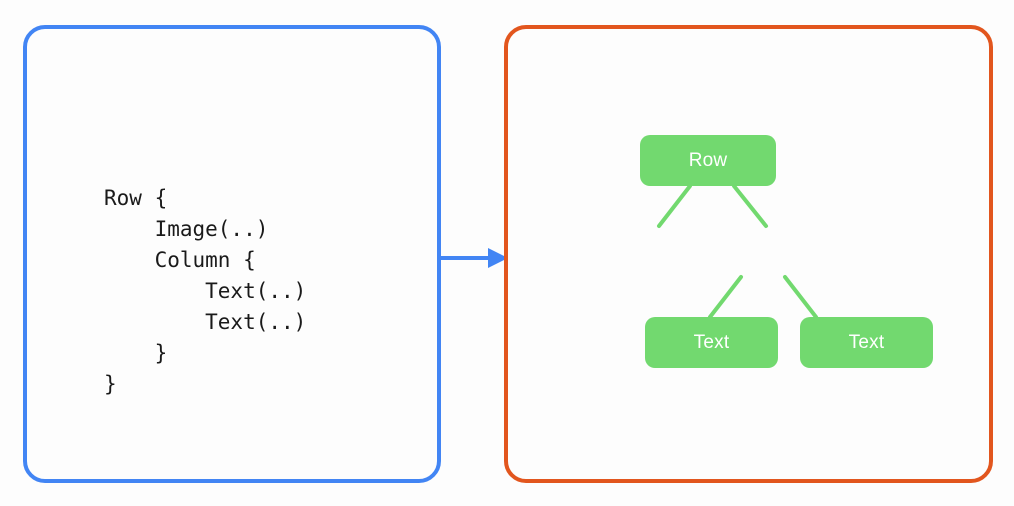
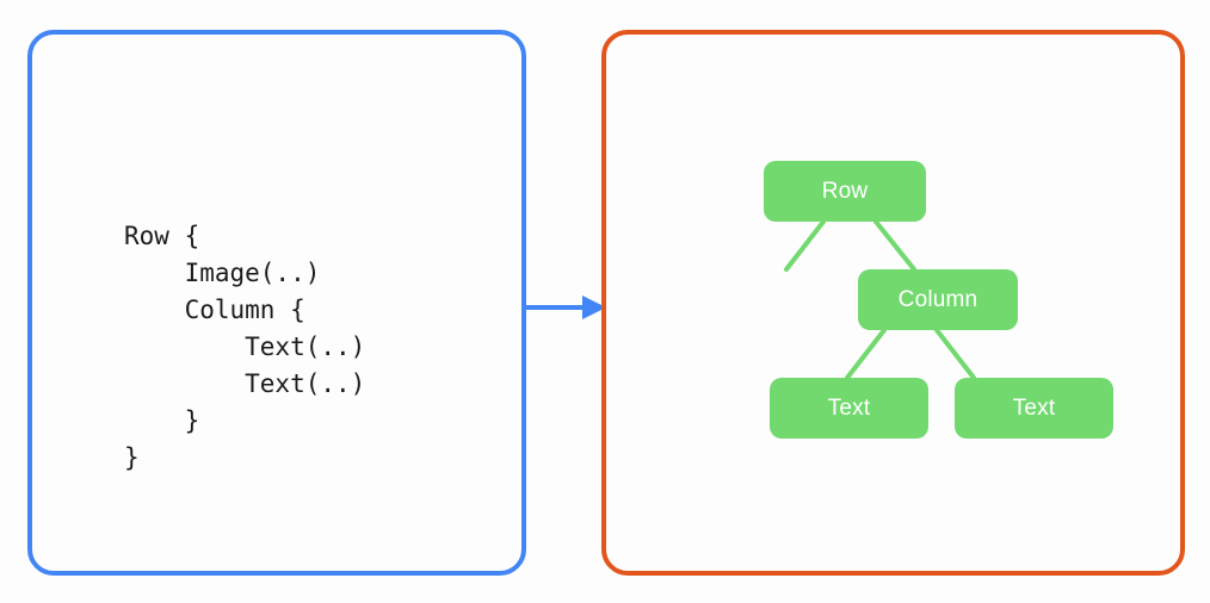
  Row {
  Image(..)
  Column {
  Text(..)
  Text(..)
  }
  }
  Row
+ Column
  Text
  Text
